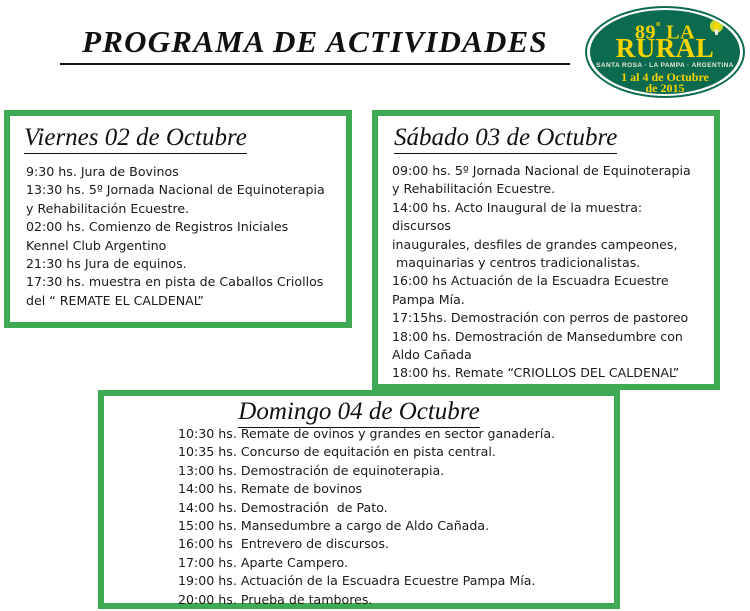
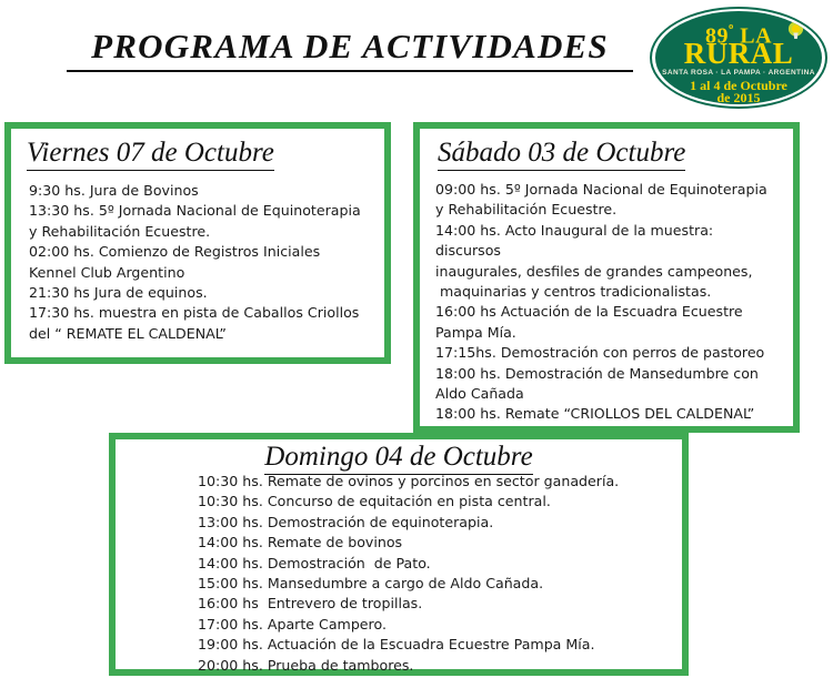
  PROGRAMA DE ACTIVIDADES
  89º LA
  RURAL
  1 al 4 de Octubre
  de 2015
- Viernes 02 de Octubre
+ Viernes 07 de Octubre
  9:30 hs. Jura de Bovinos
  13:30 hs. 5º Jornada Nacional de Equinoterapia
  y Rehabilitación Ecuestre.
  02:00 hs. Comienzo de Registros Iniciales
  Kennel Club Argentino
  21:30 hs Jura de equinos.
  17:30 hs. muestra en pista de Caballos Criollos
  del “ REMATE EL CALDENAL”
  Sábado 03 de Octubre
  09:00 hs. 5º Jornada Nacional de Equinoterapia
  y Rehabilitación Ecuestre.
  14:00 hs. Acto Inaugural de la muestra:
  discursos
  inaugurales, desfiles de grandes campeones,
  maquinarias y centros tradicionalistas.
  16:00 hs Actuación de la Escuadra Ecuestre
  Pampa Mía.
  17:15hs. Demostración con perros de pastoreo
  18:00 hs. Demostración de Mansedumbre con
  Aldo Cañada
  18:00 hs. Remate “CRIOLLOS DEL CALDENAL”
  Domingo 04 de Octubre
- 10:30 hs. Remate de ovinos y grandes en sector ganadería.
+ 10:30 hs. Remate de ovinos y porcinos en sector ganadería.
- 10:35 hs. Concurso de equitación en pista central.
+ 10:30 hs. Concurso de equitación en pista central.
  13:00 hs. Demostración de equinoterapia.
  14:00 hs. Remate de bovinos
  14:00 hs. Demostración de Pato.
  15:00 hs. Mansedumbre a cargo de Aldo Cañada.
- 16:00 hs Entrevero de discursos.
+ 16:00 hs Entrevero de tropillas.
  17:00 hs. Aparte Campero.
  19:00 hs. Actuación de la Escuadra Ecuestre Pampa Mía.
  20:00 hs. Prueba de tambores.
